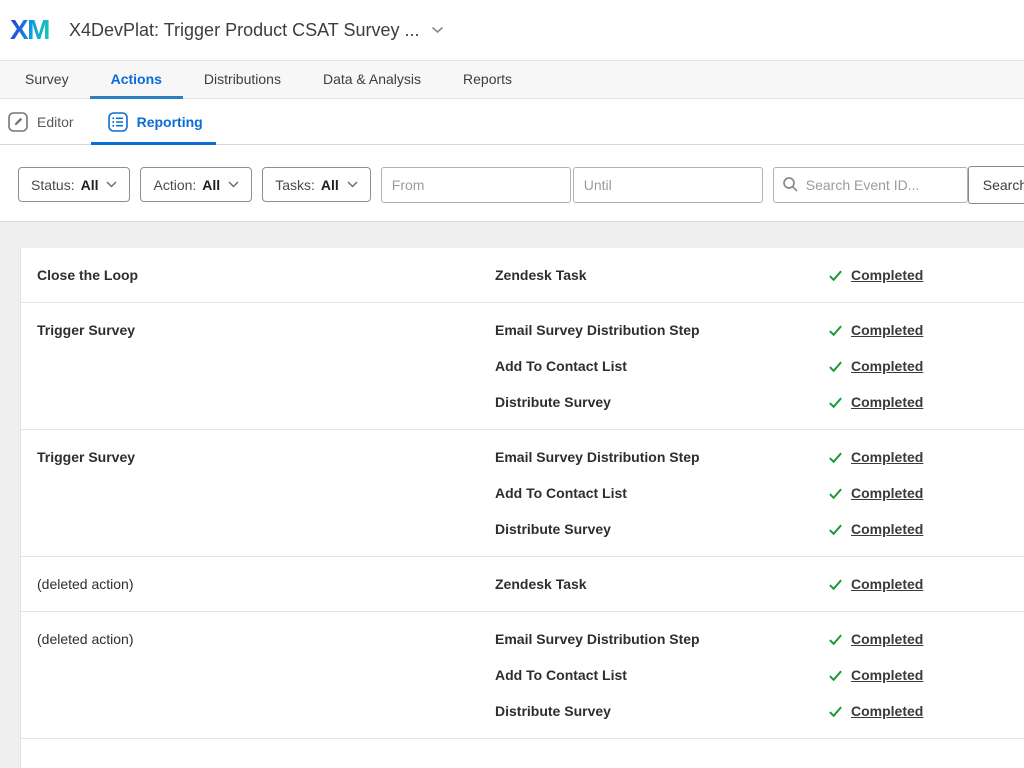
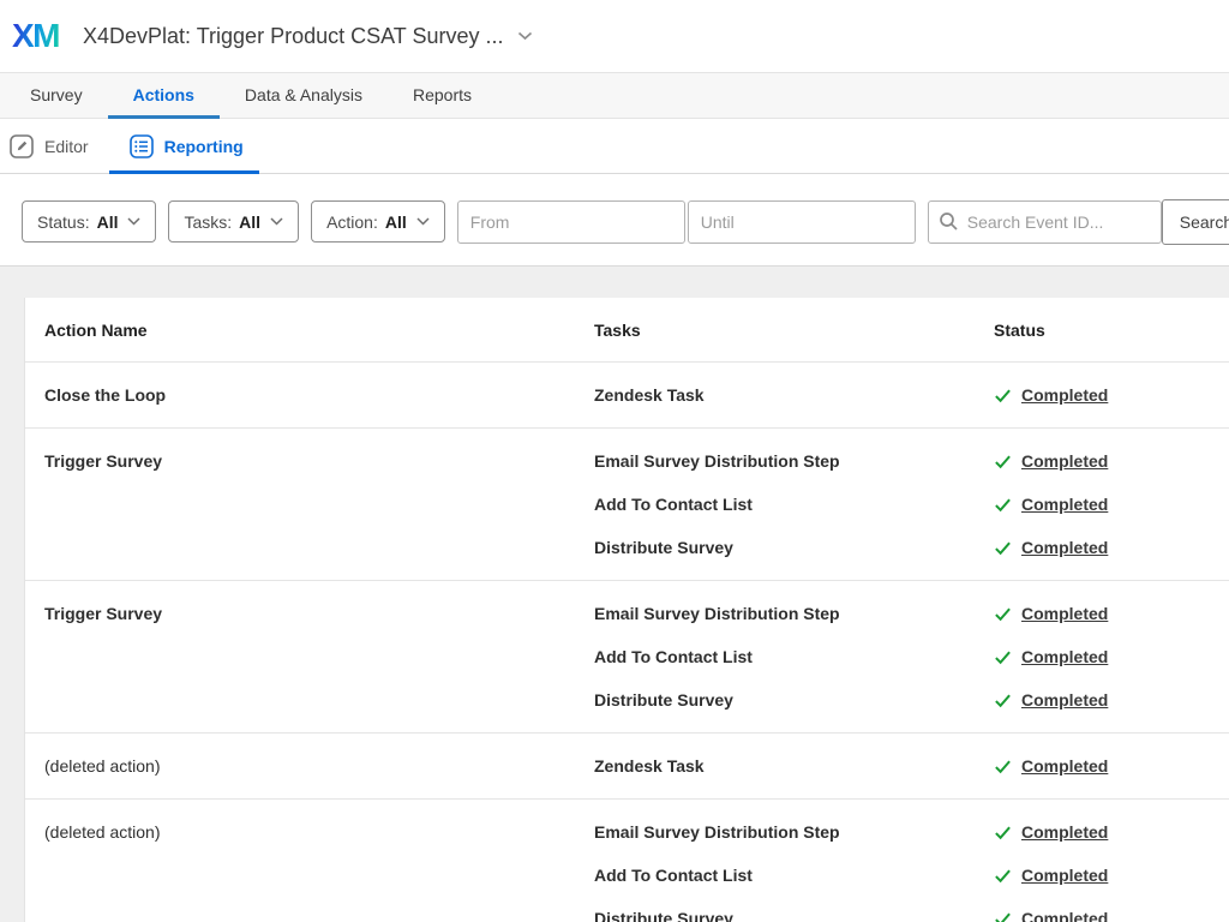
  XM
  X4DevPlat: Trigger Product CSAT Survey ...
  Survey
  Actions
- Distributions
  Data & Analysis
  Reports
  Editor
  Reporting
  Status:
  All
- Action:
+ Tasks:
  All
- Tasks:
+ Action:
  All
  From
  Until
  Search Event ID...
  Search
+ Action Name
+ Tasks
+ Status
  Close the Loop
  Zendesk Task
  Completed
  Trigger Survey
  Email Survey Distribution Step
  Completed
  Add To Contact List
  Completed
  Distribute Survey
  Completed
  Trigger Survey
  Email Survey Distribution Step
  Completed
  Add To Contact List
  Completed
  Distribute Survey
  Completed
  (deleted action)
  Zendesk Task
  Completed
  (deleted action)
  Email Survey Distribution Step
  Completed
  Add To Contact List
  Completed
  Distribute Survey
  Completed
